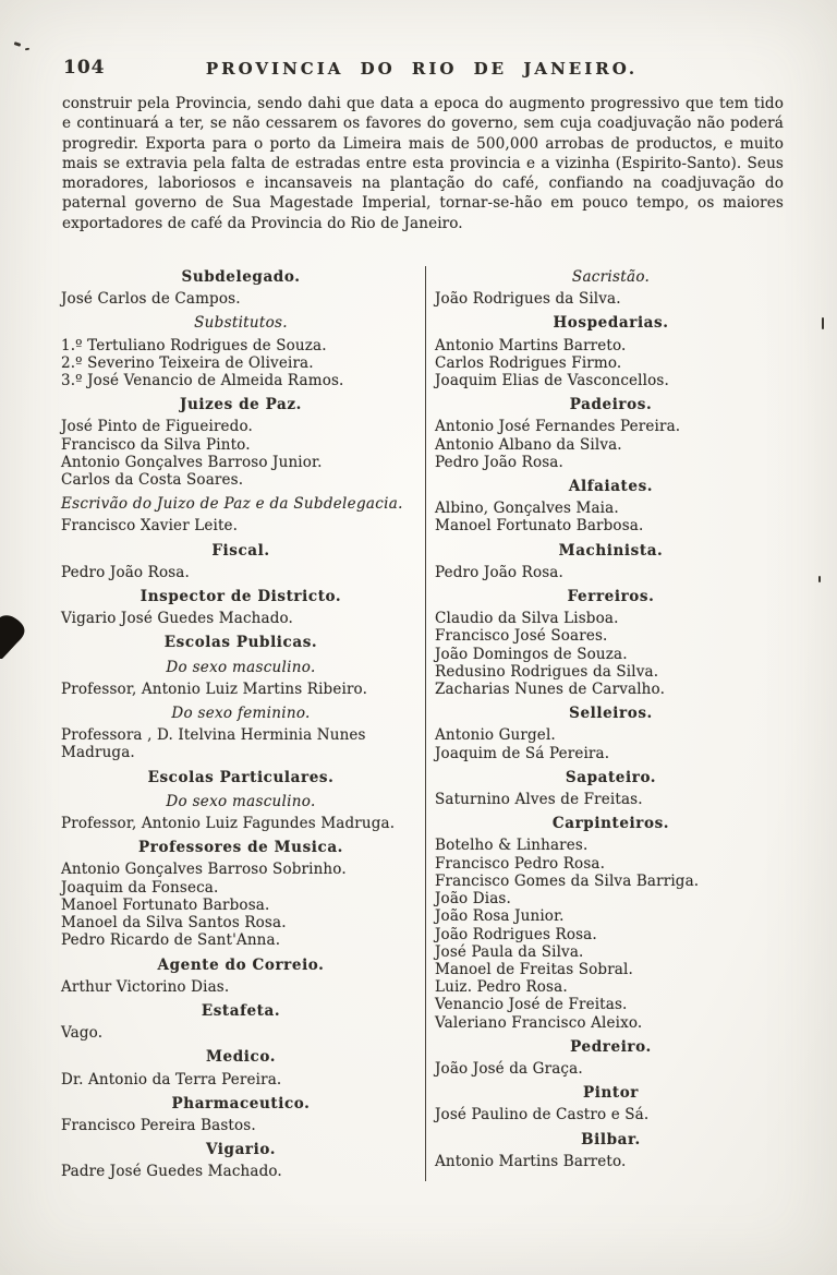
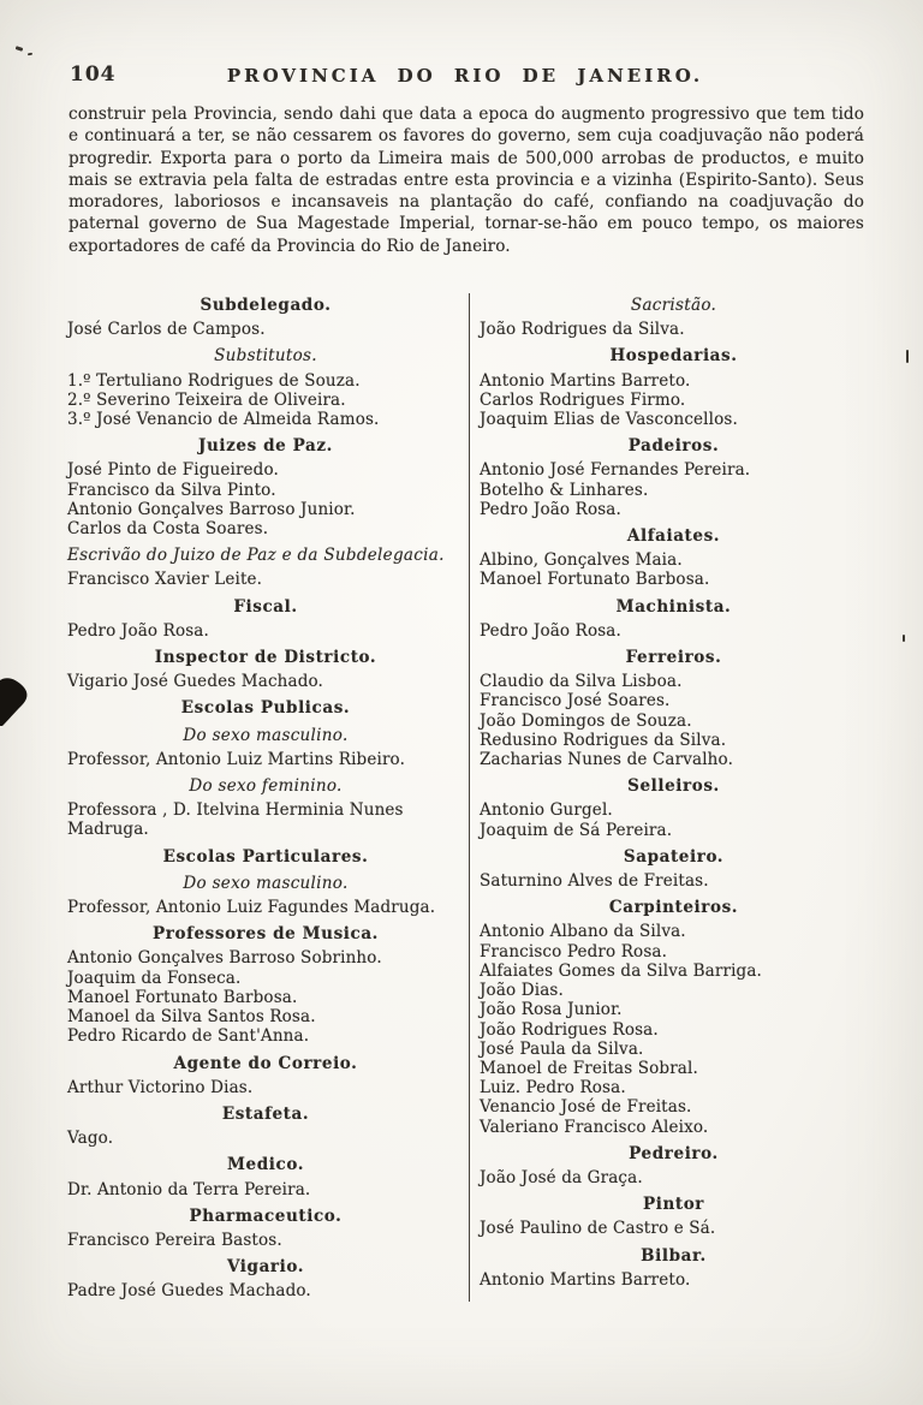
  104
  PROVINCIA DO RIO DE JANEIRO.
  construir pela Provincia, sendo dahi que data a epoca do augmento progressivo que tem tido e continuará a ter, se não cessarem os favores do governo, sem cuja coadjuvação não poderá progredir. Exporta para o porto da Limeira mais de 500,000 arrobas de productos, e muito mais se extravia pela falta de estradas entre esta provincia e a vizinha (Espirito-Santo). Seus moradores, laboriosos e incansaveis na plantação do café, confiando na coadjuvação do paternal governo de Sua Magestade Imperial, tornar-se-hão em pouco tempo, os maiores exportadores de café da Provincia do Rio de Janeiro.
  Subdelegado.
  José Carlos de Campos.
  Substitutos.
  1.º Tertuliano Rodrigues de Souza.
  2.º Severino Teixeira de Oliveira.
  3.º José Venancio de Almeida Ramos.
  Juizes de Paz.
  José Pinto de Figueiredo.
  Francisco da Silva Pinto.
  Antonio Gonçalves Barroso Junior.
  Carlos da Costa Soares.
  Escrivão do Juizo de Paz e da Subdelegacia.
  Francisco Xavier Leite.
  Fiscal.
  Pedro João Rosa.
  Inspector de Districto.
  Vigario José Guedes Machado.
  Escolas Publicas.
  Do sexo masculino.
  Professor, Antonio Luiz Martins Ribeiro.
  Do sexo feminino.
  Professora , D. Itelvina Herminia Nunes Madruga.
  Escolas Particulares.
  Do sexo masculino.
  Professor, Antonio Luiz Fagundes Madruga.
  Professores de Musica.
  Antonio Gonçalves Barroso Sobrinho.
  Joaquim da Fonseca.
  Manoel Fortunato Barbosa.
  Manoel da Silva Santos Rosa.
  Pedro Ricardo de Sant'Anna.
  Agente do Correio.
  Arthur Victorino Dias.
  Estafeta.
  Vago.
  Medico.
  Dr. Antonio da Terra Pereira.
  Pharmaceutico.
  Francisco Pereira Bastos.
  Vigario.
  Padre José Guedes Machado.
  Sacristão.
  João Rodrigues da Silva.
  Hospedarias.
  Antonio Martins Barreto.
  Carlos Rodrigues Firmo.
  Joaquim Elias de Vasconcellos.
  Padeiros.
  Antonio José Fernandes Pereira.
- Antonio Albano da Silva.
+ Botelho & Linhares.
  Pedro João Rosa.
  Alfaiates.
  Albino, Gonçalves Maia.
  Manoel Fortunato Barbosa.
  Machinista.
  Pedro João Rosa.
  Ferreiros.
  Claudio da Silva Lisboa.
  Francisco José Soares.
  João Domingos de Souza.
  Redusino Rodrigues da Silva.
  Zacharias Nunes de Carvalho.
  Selleiros.
  Antonio Gurgel.
  Joaquim de Sá Pereira.
  Sapateiro.
  Saturnino Alves de Freitas.
  Carpinteiros.
- Botelho & Linhares.
+ Antonio Albano da Silva.
  Francisco Pedro Rosa.
- Francisco Gomes da Silva Barriga.
+ Alfaiates Gomes da Silva Barriga.
  João Dias.
  João Rosa Junior.
  João Rodrigues Rosa.
  José Paula da Silva.
  Manoel de Freitas Sobral.
  Luiz. Pedro Rosa.
  Venancio José de Freitas.
  Valeriano Francisco Aleixo.
  Pedreiro.
  João José da Graça.
  Pintor
  José Paulino de Castro e Sá.
  Bilbar.
  Antonio Martins Barreto.
